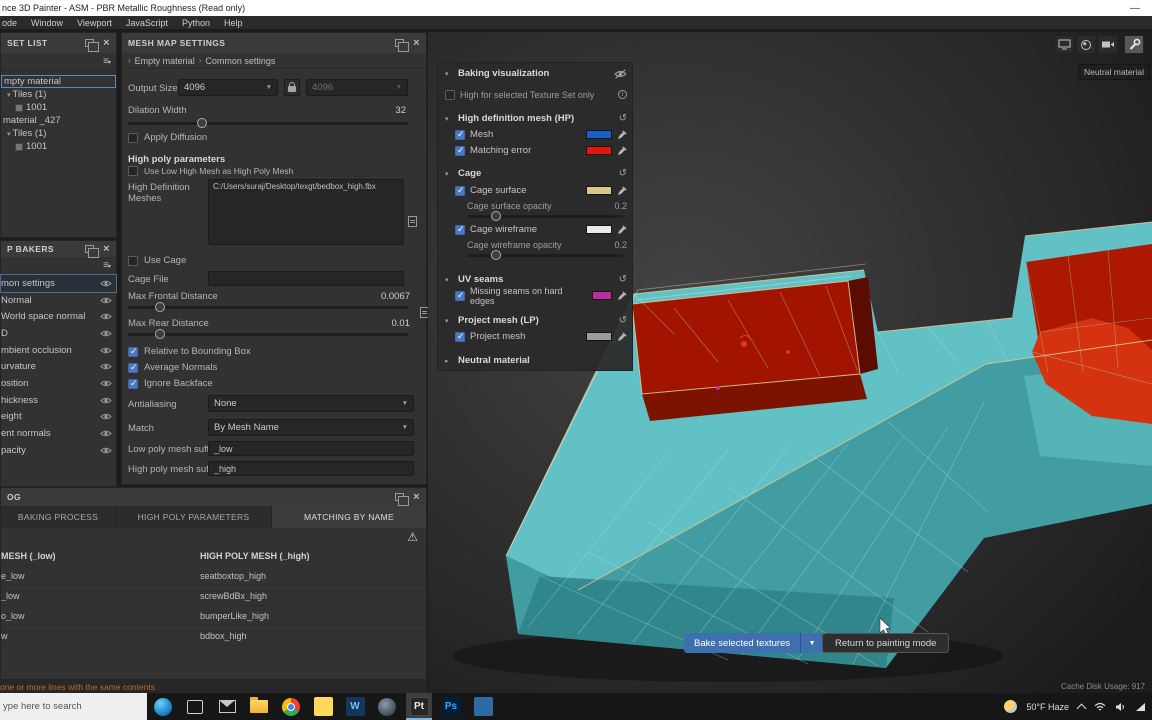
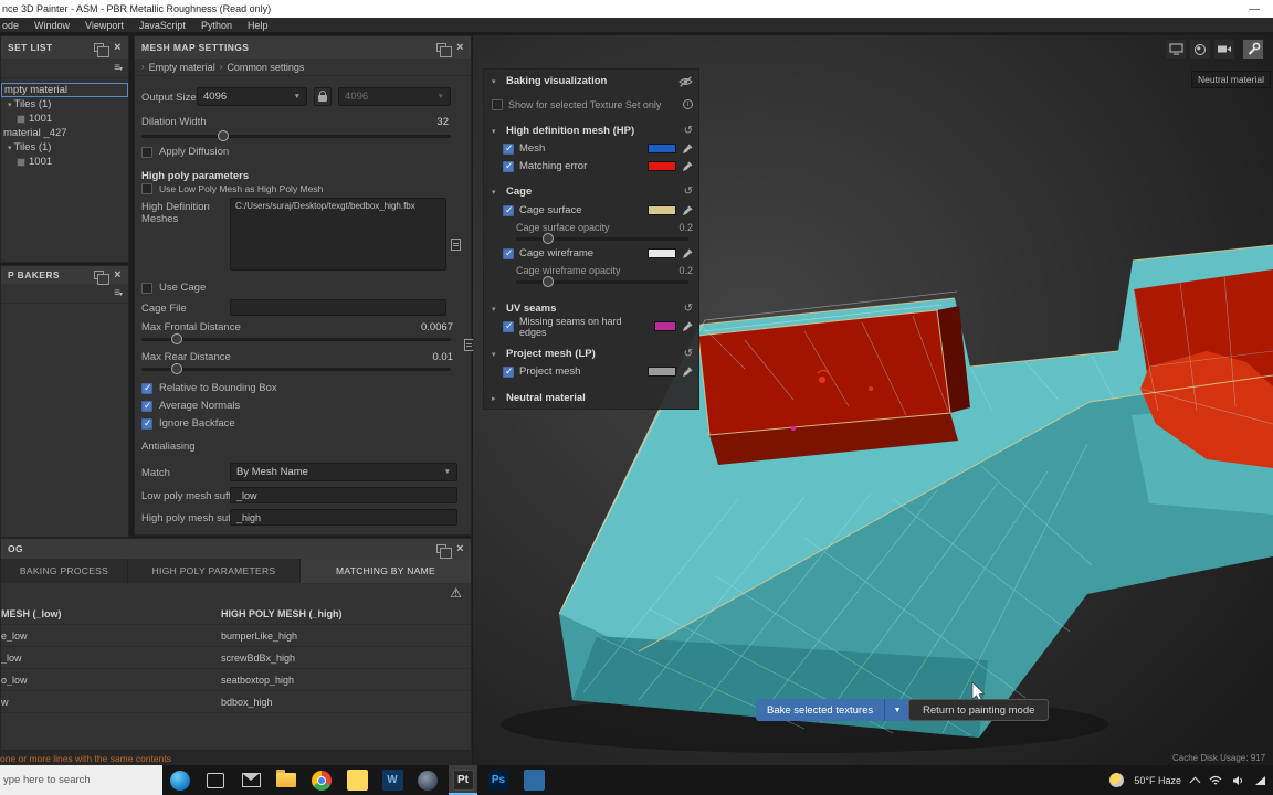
  nce 3D Painter - ASM - PBR Metallic Roughness (Read only)
  —
  ode
  Window
  Viewport
  JavaScript
  Python
  Help
  SET LIST
  ×
  mpty material
  Tiles (1)
  1001
  material _427
  Tiles (1)
  1001
  P BAKERS
  ×
- mon settings
- Normal
- World space normal
- D
- mbient occlusion
- urvature
- osition
- hickness
- eight
- ent normals
- pacity
  MESH MAP SETTINGS
  ×
  ›
  Empty material
  ›
  Common settings
  Output Size
  4096
  4096
  Dilation Width
  32
  Apply Diffusion
  High poly parameters
- Use Low High Mesh as High Poly Mesh
+ Use Low Poly Mesh as High Poly Mesh
  High Definition Meshes
  C:/Users/suraj/Desktop/texgt/bedbox_high.fbx
  Use Cage
  Cage File
  Max Frontal Distance
  0.0067
  Max Rear Distance
  0.01
  Relative to Bounding Box
  Average Normals
  Ignore Backface
  Antialiasing
- None
  Match
  By Mesh Name
  Low poly mesh suf
  _low
  High poly mesh su
  _high
  OG
  ×
  BAKING PROCESS
  HIGH POLY PARAMETERS
  MATCHING BY NAME
  ⚠
  MESH (_low)
  HIGH POLY MESH (_high)
  e_low
- seatboxtop_high
+ bumperLike_high
  _low
  screwBdBx_high
  o_low
- bumperLike_high
+ seatboxtop_high
  w
  bdbox_high
  one or more lines with the same contents
  Neutral material
  Baking visualization
- High for selected Texture Set only
+ Show for selected Texture Set only
  High definition mesh (HP)
  ↺
  Mesh
  Matching error
  Cage
  ↺
  Cage surface
  Cage surface opacity
  0.2
  Cage wireframe
  Cage wireframe opacity
  0.2
  UV seams
  ↺
  Missing seams on hard edges
  Project mesh (LP)
  ↺
  Project mesh
  Neutral material
  Bake selected textures
  Return to painting mode
  Cache Disk Usage: 917
  ype here to search
  W
  Pt
  Ps
  50°F Haze
